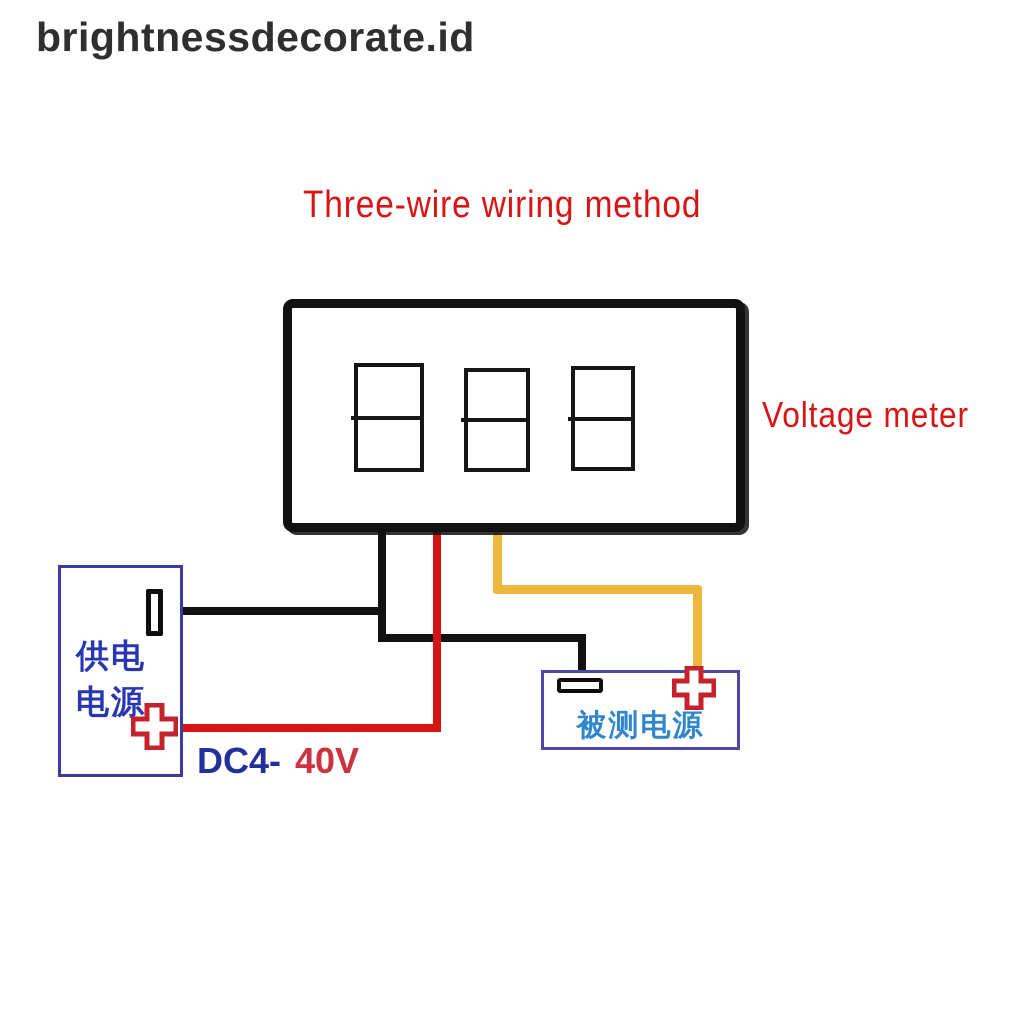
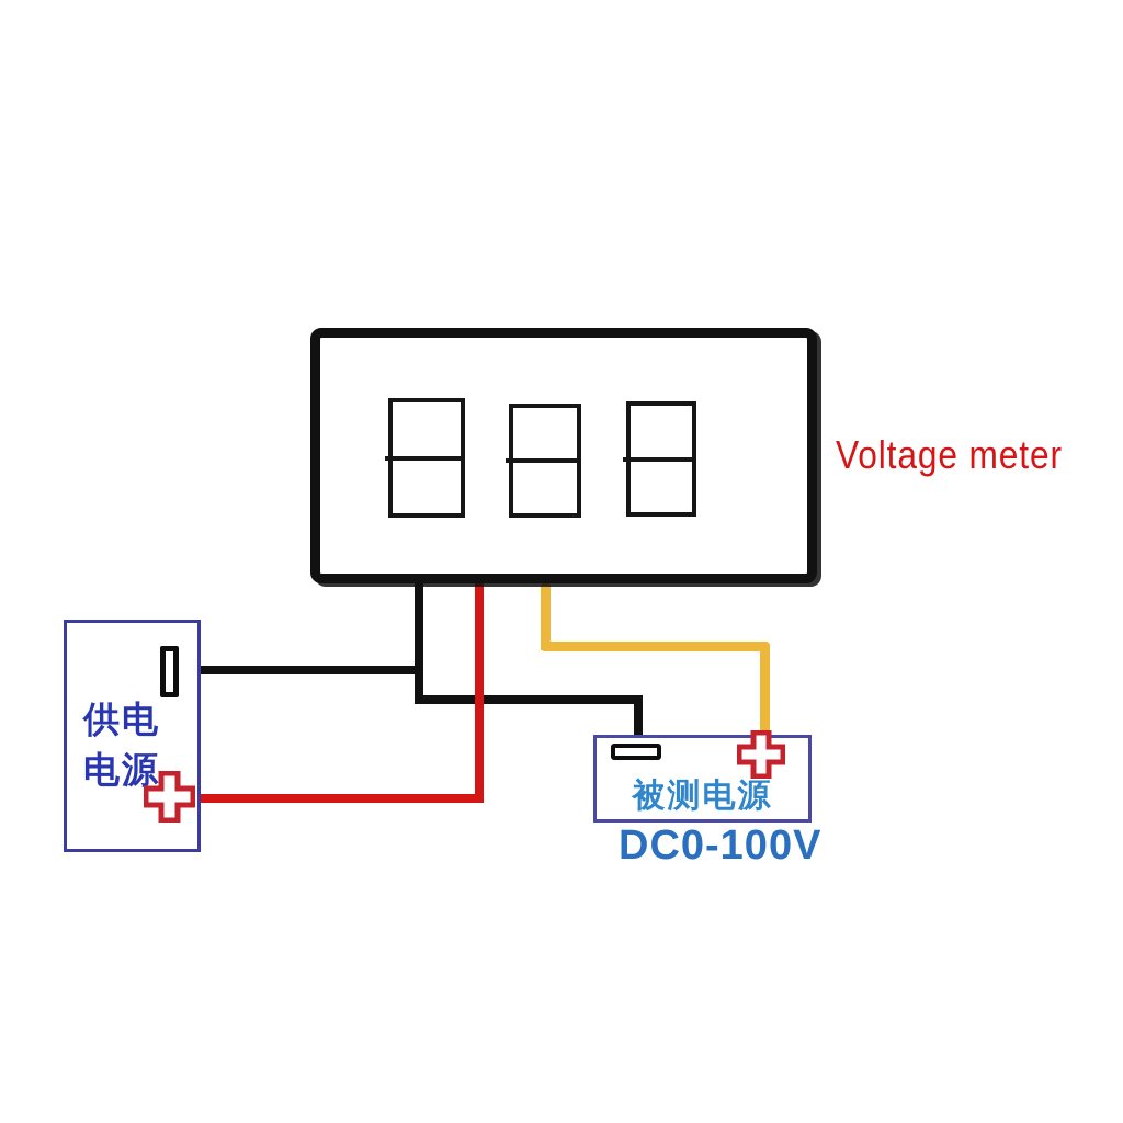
- brightnessdecorate.id
- Three-wire wiring method
  Voltage meter
  供电
  电源
- DC4-
- 40V
  被测电源
+ DC0-100V
